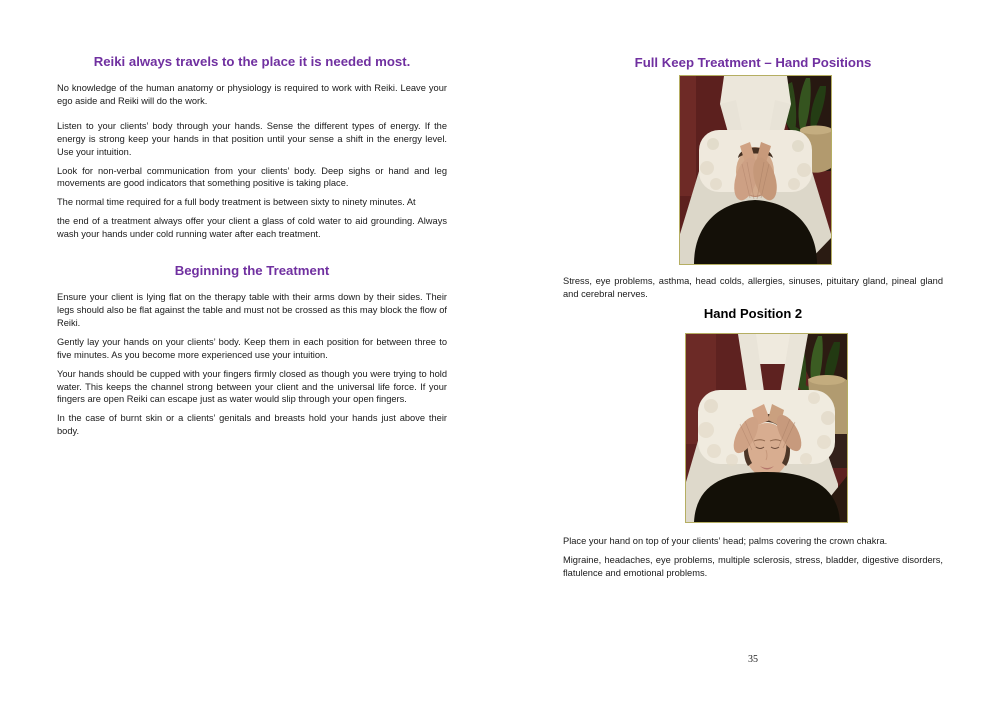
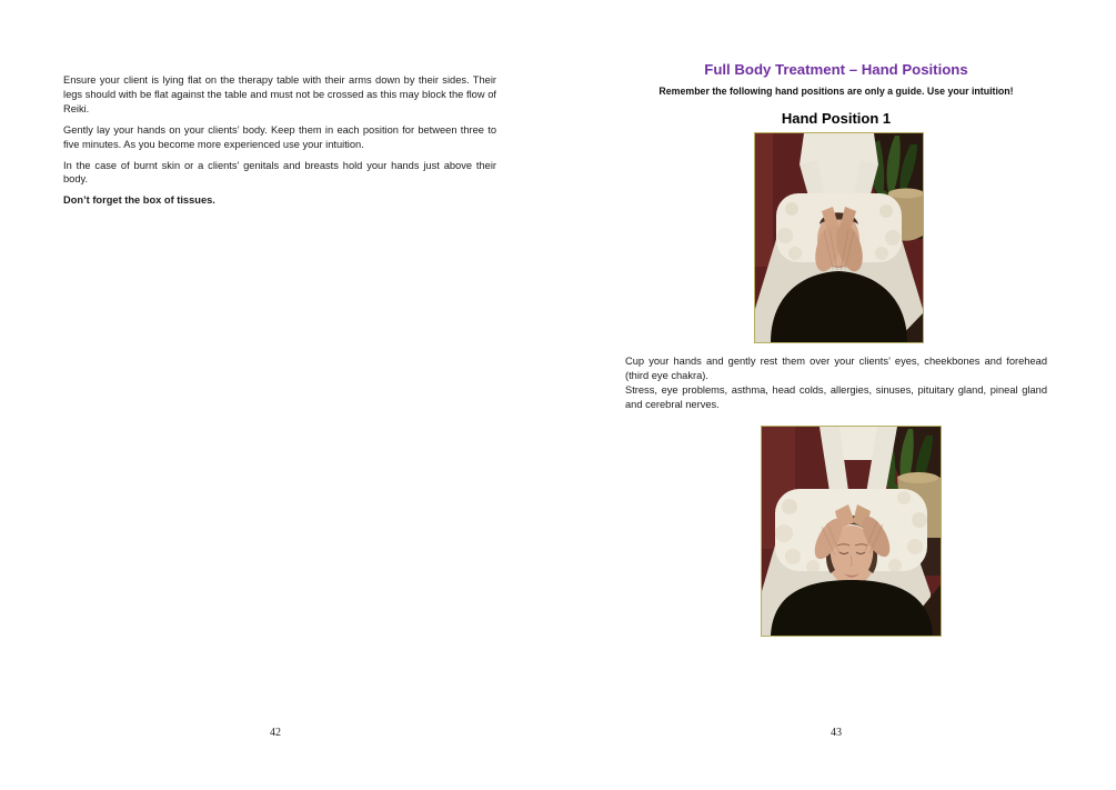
- Reiki always travels to the place it is needed most.
- No knowledge of the human anatomy or physiology is required to work with Reiki. Leave your ego aside and Reiki will do the work.
- Listen to your clients’ body through your hands. Sense the different types of energy. If the energy is strong keep your hands in that position until your sense a shift in the energy level. Use your intuition.
- Look for non-verbal communication from your clients’ body. Deep sighs or hand and leg movements are good indicators that something positive is taking place.
- The normal time required for a full body treatment is between sixty to ninety minutes. At
- the end of a treatment always offer your client a glass of cold water to aid grounding. Always wash your hands under cold running water after each treatment.
- Beginning the Treatment
- Ensure your client is lying flat on the therapy table with their arms down by their sides. Their legs should also be flat against the table and must not be crossed as this may block the flow of Reiki.
+ Ensure your client is lying flat on the therapy table with their arms down by their sides. Their legs should with be flat against the table and must not be crossed as this may block the flow of Reiki.
  Gently lay your hands on your clients’ body. Keep them in each position for between three to five minutes. As you become more experienced use your intuition.
- Your hands should be cupped with your fingers firmly closed as though you were trying to hold water. This keeps the channel strong between your client and the universal life force. If your fingers are open Reiki can escape just as water would slip through your open fingers.
  In the case of burnt skin or a clients’ genitals and breasts hold your hands just above their body.
+ Don’t forget the box of tissues.
+ 42
- Full Keep Treatment – Hand Positions
+ Full Body Treatment – Hand Positions
+ Remember the following hand positions are only a guide. Use your intuition!
+ Hand Position 1
+ Cup your hands and gently rest them over your clients’ eyes, cheekbones and forehead (third eye chakra).
  Stress, eye problems, asthma, head colds, allergies, sinuses, pituitary gland, pineal gland and cerebral nerves.
- Hand Position 2
- Place your hand on top of your clients’ head; palms covering the crown chakra.
- Migraine, headaches, eye problems, multiple sclerosis, stress, bladder, digestive disorders, flatulence and emotional problems.
- 35
+ 43
